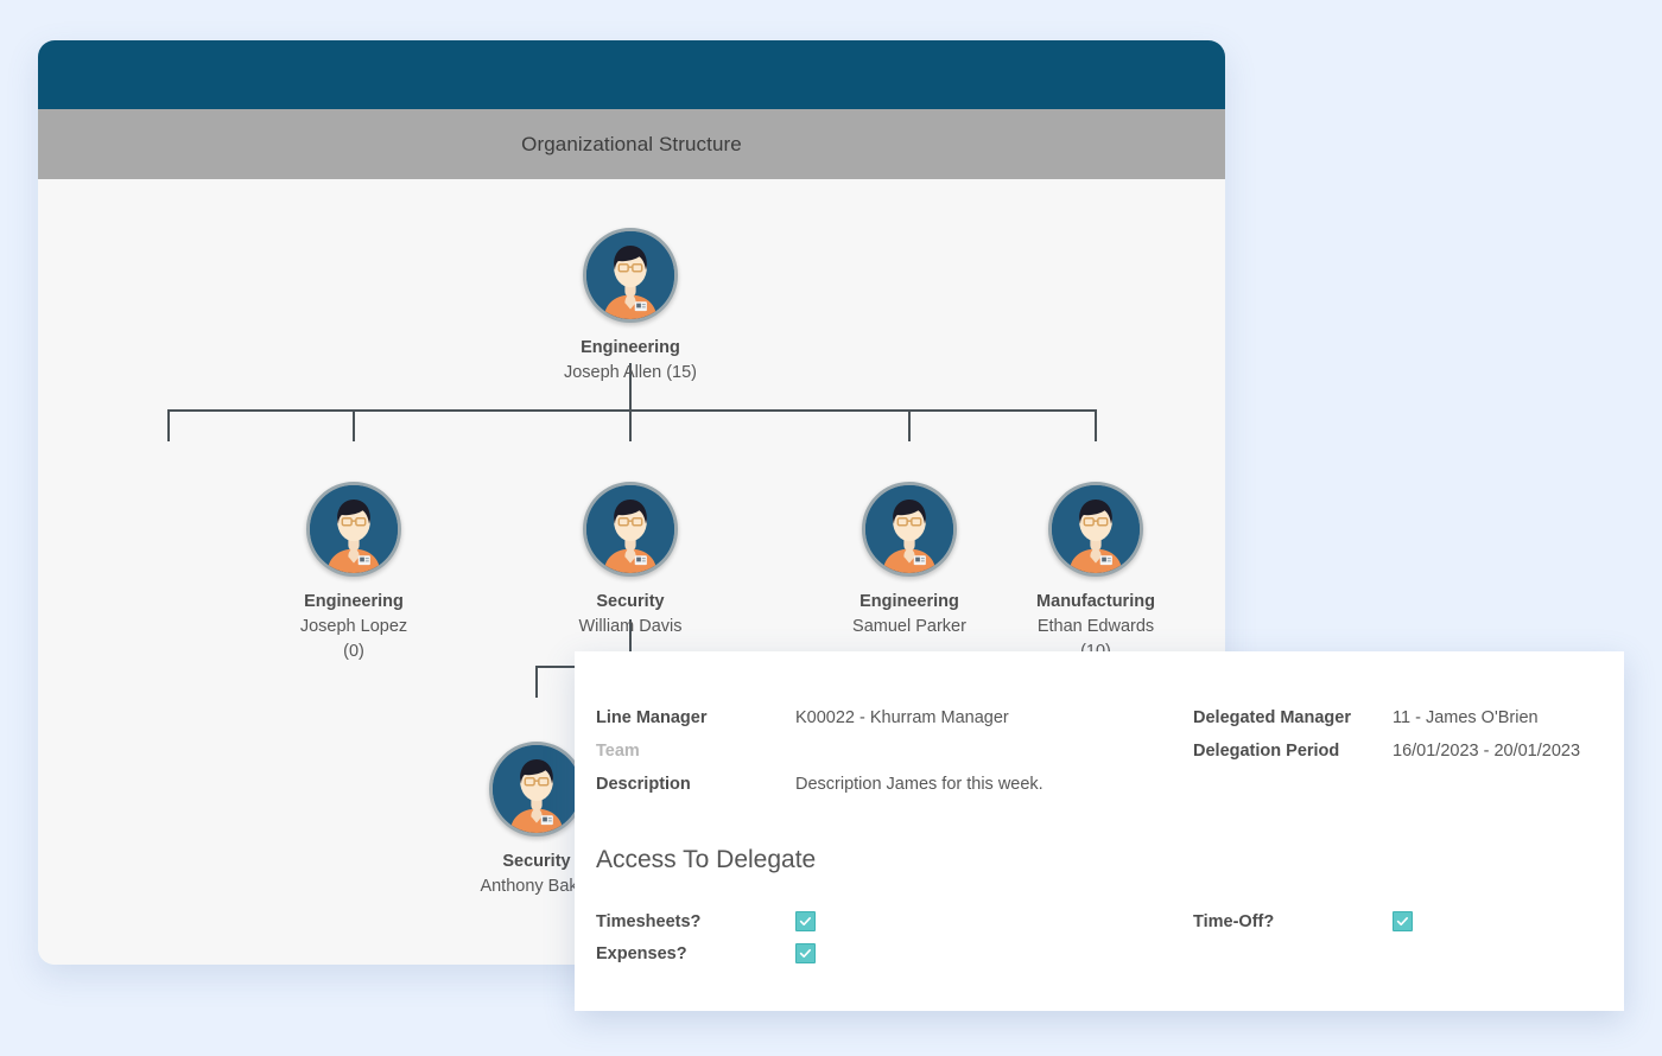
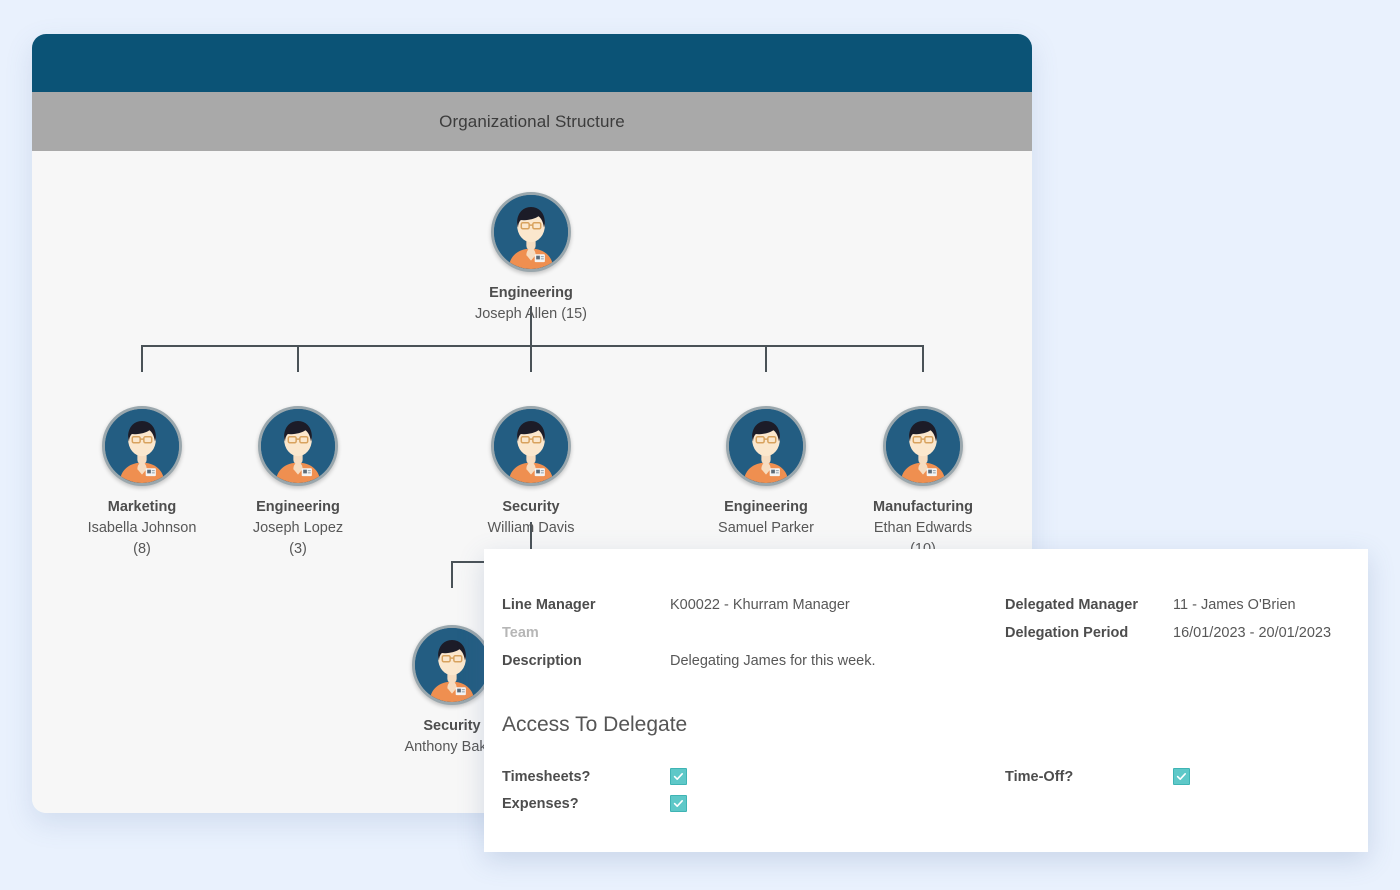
  Organizational Structure
  Engineering
  Joseph Allen (15)
+ Marketing
+ Isabella Johnson
+ (8)
  Engineering
  Joseph Lopez
- (0)
+ (3)
  Security
  William Davis
  Engineering
  Samuel Parker
  Manufacturing
  Ethan Edwards
  Security
  Anthony Ba
  Line Manager
  K00022 - Khurram Manager
  Delegated Manager
  11 - James O'Brien
  Team
  Delegation Period
  16/01/2023 - 20/01/2023
  Description
- Description James for this week.
+ Delegating James for this week.
  Access To Delegate
  Timesheets?
  Time-Off?
  Expenses?
